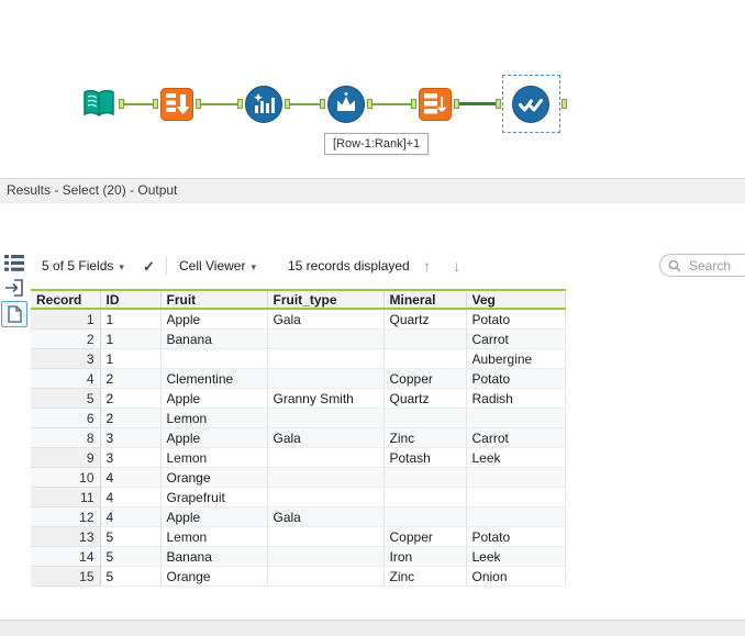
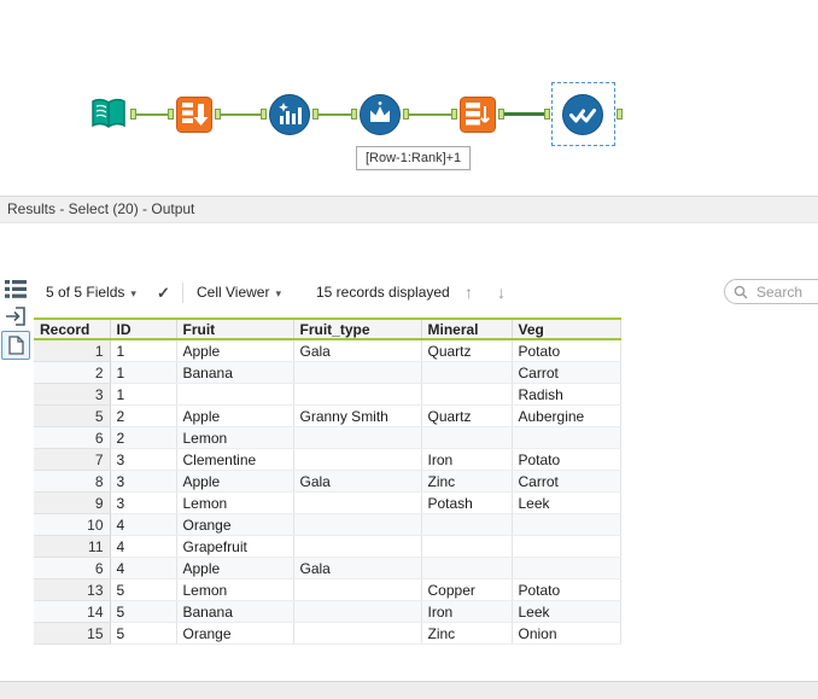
  [Row-1:Rank]+1
  Results - Select (20) - Output
  5 of 5 Fields ▾
  ✓
  Cell Viewer ▾
  15 records displayed
  ↑
  ↓
  Search
  Record	ID	Fruit	Fruit_type	Mineral	Veg
  1	1	Apple	Gala	Quartz	Potato
  2	1	Banana			Carrot
- 3	1				Aubergine
+ 3	1				Radish
- 4	2	Clementine		Copper	Potato
- 5	2	Apple	Granny Smith	Quartz	Radish
+ 5	2	Apple	Granny Smith	Quartz	Aubergine
  6	2	Lemon
+ 7	3	Clementine		Iron	Potato
  8	3	Apple	Gala	Zinc	Carrot
  9	3	Lemon		Potash	Leek
  10	4	Orange
  11	4	Grapefruit
- 12	4	Apple	Gala
+ 6	4	Apple	Gala
  13	5	Lemon		Copper	Potato
  14	5	Banana		Iron	Leek
  15	5	Orange		Zinc	Onion
